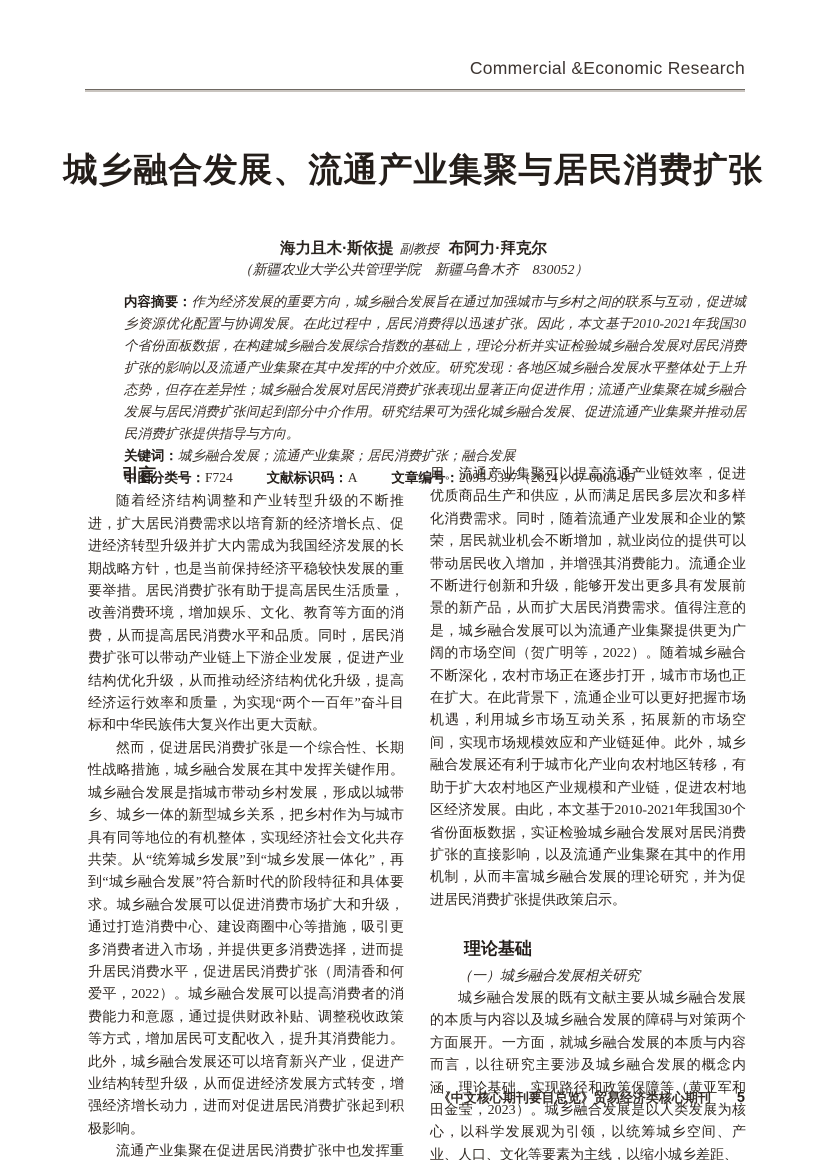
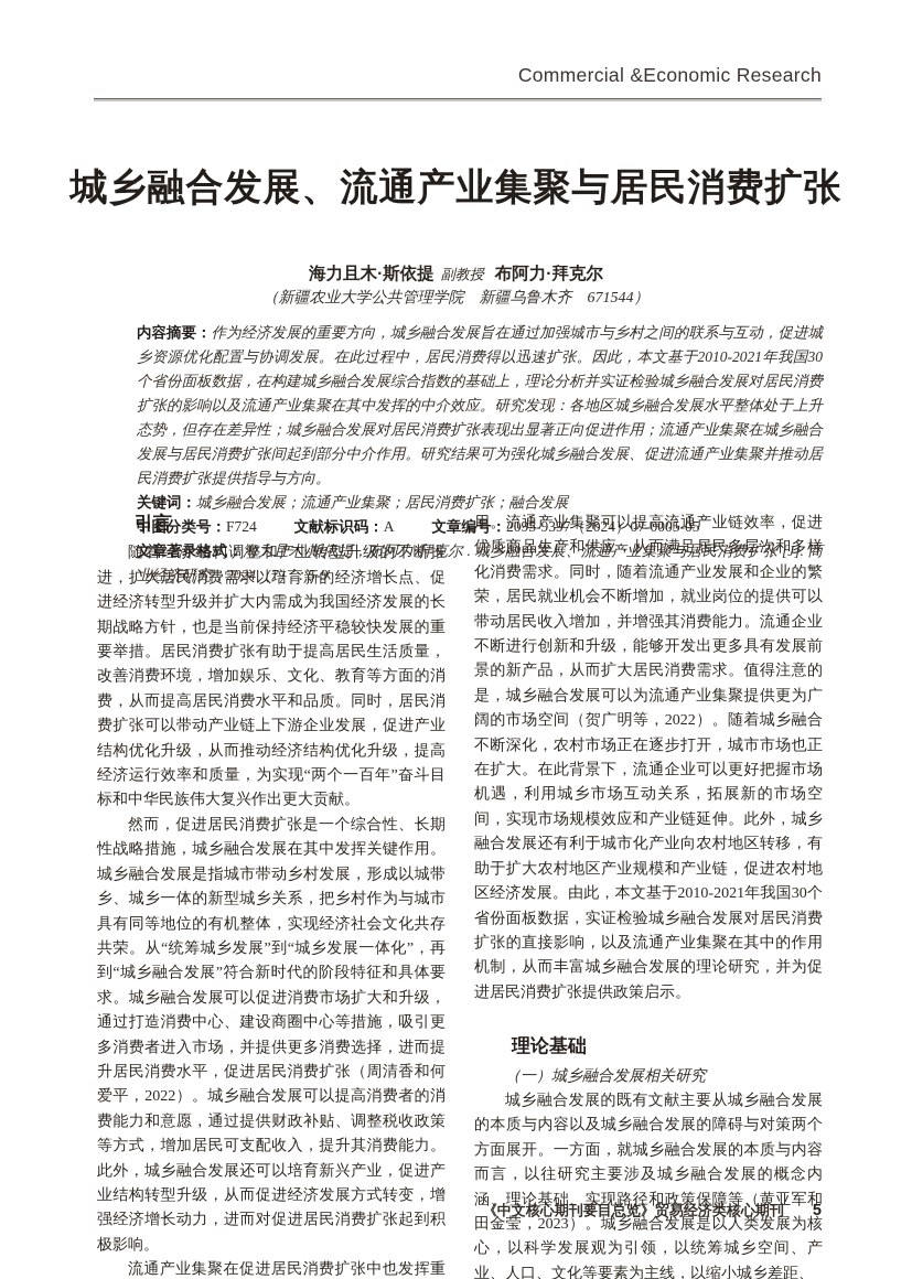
  Commercial &Economic Research
  城乡融合发展、流通产业集聚与居民消费扩张
  海力且木·斯依提 副教授 布阿力·拜克尔
- （新疆农业大学公共管理学院 新疆乌鲁木齐 830052）
+ （新疆农业大学公共管理学院 新疆乌鲁木齐 671544）
  内容摘要：作为经济发展的重要方向，城乡融合发展旨在通过加强城市与乡村之间的联系与互动，促进城乡资源优化配置与协调发展。在此过程中，居民消费得以迅速扩张。因此，本文基于2010-2021年我国30个省份面板数据，在构建城乡融合发展综合指数的基础上，理论分析并实证检验城乡融合发展对居民消费扩张的影响以及流通产业集聚在其中发挥的中介效应。研究发现：各地区城乡融合发展水平整体处于上升态势，但存在差异性；城乡融合发展对居民消费扩张表现出显著正向促进作用；流通产业集聚在城乡融合发展与居民消费扩张间起到部分中介作用。研究结果可为强化城乡融合发展、促进流通产业集聚并推动居民消费扩张提供指导与方向。
  关键词：城乡融合发展；流通产业集聚；居民消费扩张；融合发展
  中图分类号：F724 文献标识码：A 文章编号：2095-9397（2024）07-0005-05
+ 文章著录格式：海力且木·斯依提，布阿力·拜克尔 . 城乡融合发展、流通产业集聚与居民消费扩张 [J]. 商业经济研究，2024（7）：5-9
  引言
  随着经济结构调整和产业转型升级的不断推进，扩大居民消费需求以培育新的经济增长点、促进经济转型升级并扩大内需成为我国经济发展的长期战略方针，也是当前保持经济平稳较快发展的重要举措。居民消费扩张有助于提高居民生活质量，改善消费环境，增加娱乐、文化、教育等方面的消费，从而提高居民消费水平和品质。同时，居民消费扩张可以带动产业链上下游企业发展，促进产业结构优化升级，从而推动经济结构优化升级，提高经济运行效率和质量，为实现“两个一百年”奋斗目标和中华民族伟大复兴作出更大贡献。
  然而，促进居民消费扩张是一个综合性、长期性战略措施，城乡融合发展在其中发挥关键作用。城乡融合发展是指城市带动乡村发展，形成以城带乡、城乡一体的新型城乡关系，把乡村作为与城市具有同等地位的有机整体，实现经济社会文化共存共荣。从“统筹城乡发展”到“城乡发展一体化”，再到“城乡融合发展”符合新时代的阶段特征和具体要求。城乡融合发展可以促进消费市场扩大和升级，通过打造消费中心、建设商圈中心等措施，吸引更多消费者进入市场，并提供更多消费选择，进而提升居民消费水平，促进居民消费扩张（周清香和何爱平，2022）。城乡融合发展可以提高消费者的消费能力和意愿，通过提供财政补贴、调整税收政策等方式，增加居民可支配收入，提升其消费能力。此外，城乡融合发展还可以培育新兴产业，促进产业结构转型升级，从而促进经济发展方式转变，增强经济增长动力，进而对促进居民消费扩张起到积极影响。
  流通产业集聚在促进居民消费扩张中也发挥重
  用。流通产业集聚可以提高流通产业链效率，促进优质商品生产和供应，从而满足居民多层次和多样化消费需求。同时，随着流通产业发展和企业的繁荣，居民就业机会不断增加，就业岗位的提供可以带动居民收入增加，并增强其消费能力。流通企业不断进行创新和升级，能够开发出更多具有发展前景的新产品，从而扩大居民消费需求。值得注意的是，城乡融合发展可以为流通产业集聚提供更为广阔的市场空间（贺广明等，2022）。随着城乡融合不断深化，农村市场正在逐步打开，城市市场也正在扩大。在此背景下，流通企业可以更好把握市场机遇，利用城乡市场互动关系，拓展新的市场空间，实现市场规模效应和产业链延伸。此外，城乡融合发展还有利于城市化产业向农村地区转移，有助于扩大农村地区产业规模和产业链，促进农村地区经济发展。由此，本文基于2010-2021年我国30个省份面板数据，实证检验城乡融合发展对居民消费扩张的直接影响，以及流通产业集聚在其中的作用机制，从而丰富城乡融合发展的理论研究，并为促进居民消费扩张提供政策启示。
  理论基础
  （一）城乡融合发展相关研究
  城乡融合发展的既有文献主要从城乡融合发展的本质与内容以及城乡融合发展的障碍与对策两个方面展开。一方面，就城乡融合发展的本质与内容而言，以往研究主要涉及城乡融合发展的概念内涵、理论基础、实现路径和政策保障等（黄亚军和田金莹，2023）。城乡融合发展是以人类发展为核心，以科学发展观为引领，以统筹城乡空间、产业、人口、文化等要素为主线，以缩小城乡差距、
  《中文核心期刊要目总览》贸易经济类核心期刊
  5
